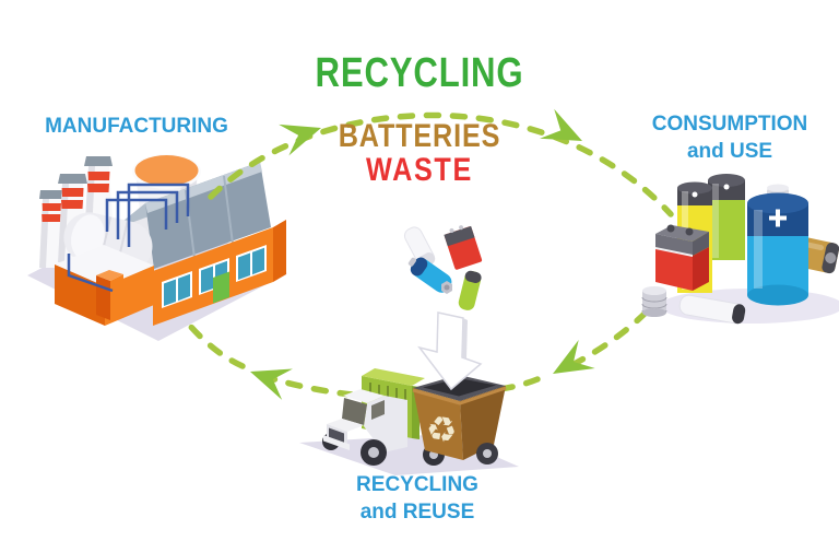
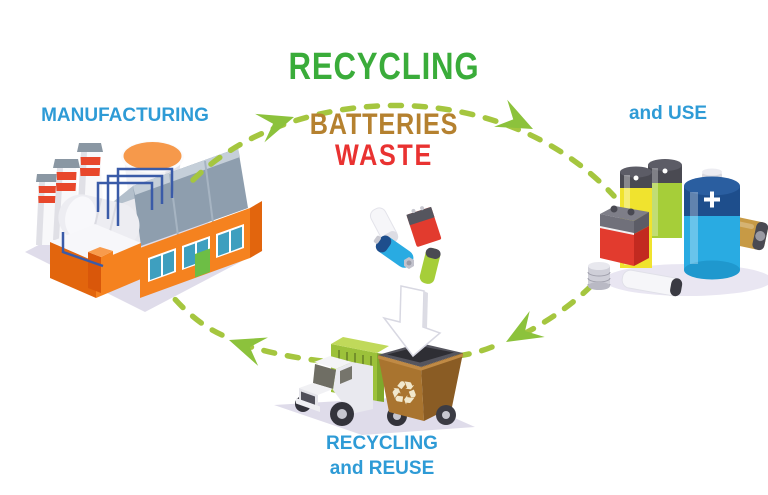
  RECYCLING
  BATTERIES
  WASTE
  MANUFACTURING
- CONSUMPTION
  and USE
  RECYCLING
  and REUSE
